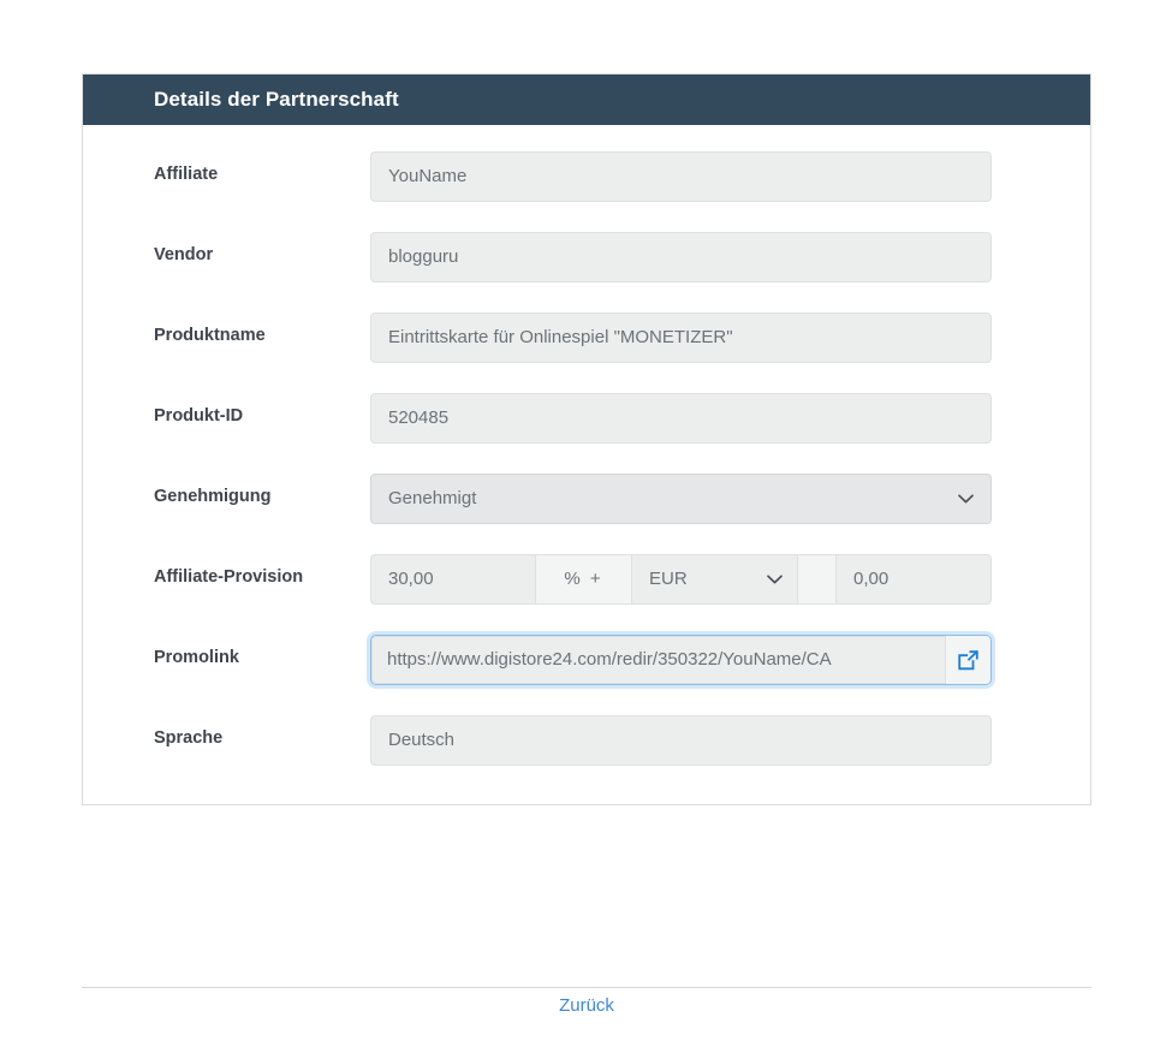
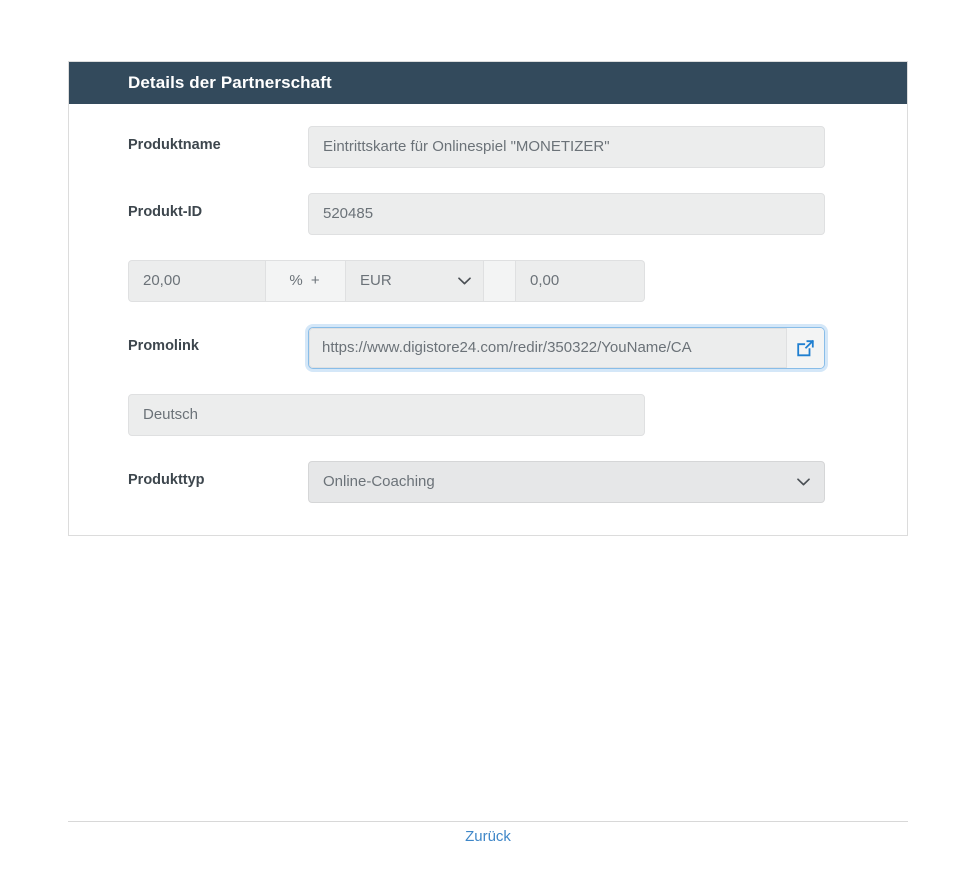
  Details der Partnerschaft
- Affiliate
- YouName
- Vendor
- blogguru
  Produktname
  Eintrittskarte für Onlinespiel "MONETIZER"
  Produkt-ID
  520485
- Genehmigung
- Genehmigt
- Affiliate-Provision
- 30,00
+ 20,00
  % +
  EUR
  0,00
  Promolink
  https://www.digistore24.com/redir/350322/YouName/CA
- Sprache
  Deutsch
+ Produkttyp
+ Online-Coaching
  Zurück
